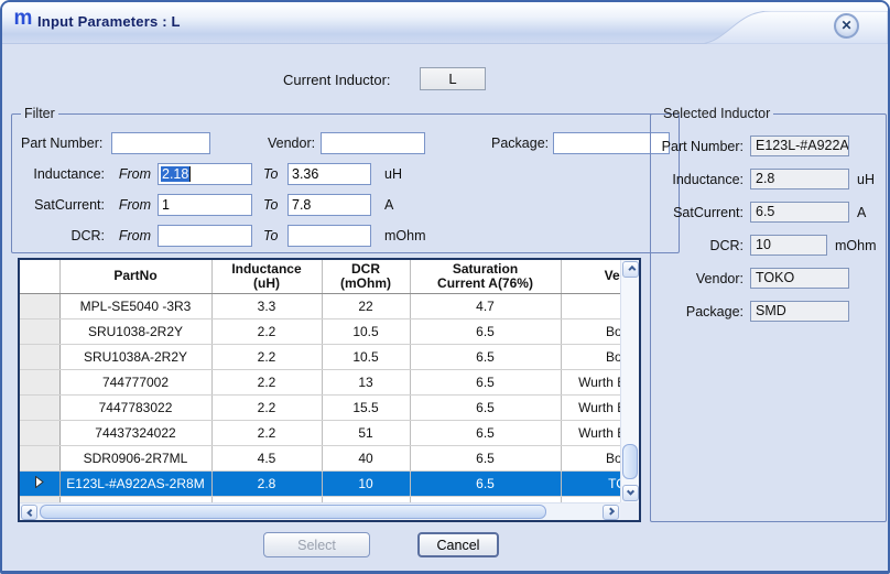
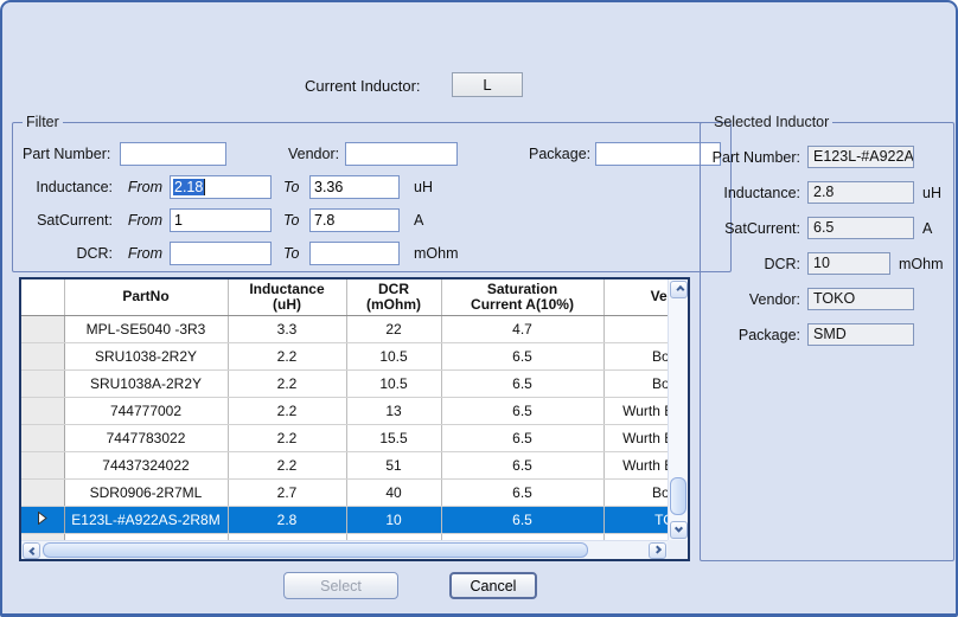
- m
- Input Parameters : L
- ✕
  Current Inductor:
  L
  Filter
  Part Number:
  Vendor:
  Package:
  Inductance:
  From
  2.18
  To
  3.36
  uH
  SatCurrent:
  From
  1
  To
  7.8
  A
  DCR:
  From
  To
  mOhm
- 	PartNo	Inductance(uH)	DCR(mOhm)	SaturationCurrent A(76%)	Ve
+ 	PartNo	Inductance(uH)	DCR(mOhm)	SaturationCurrent A(10%)	Ve
  	MPL-SE5040 -3R3	3.3	22	4.7
  	SRU1038-2R2Y	2.2	10.5	6.5	Bo
  	SRU1038A-2R2Y	2.2	10.5	6.5	Bo
  	7447783022	2.2	15.5	6.5	Wurth
  	74437324022	2.2	51	6.5	Wurth
- 	SDR0906-2R7ML	4.5	40	6.5	Bo
+ 	SDR0906-2R7ML	2.7	40	6.5	Bo
  	E123L-#A922AS-2R8M	2.8	10	6.5	T
  Selected Inductor
  Part Number:
  Inductance:
  2.8
  uH
  SatCurrent:
  6.5
  A
  DCR:
  10
  mOhm
  Vendor:
  TOKO
  Package:
  SMD
  Select
  Cancel
